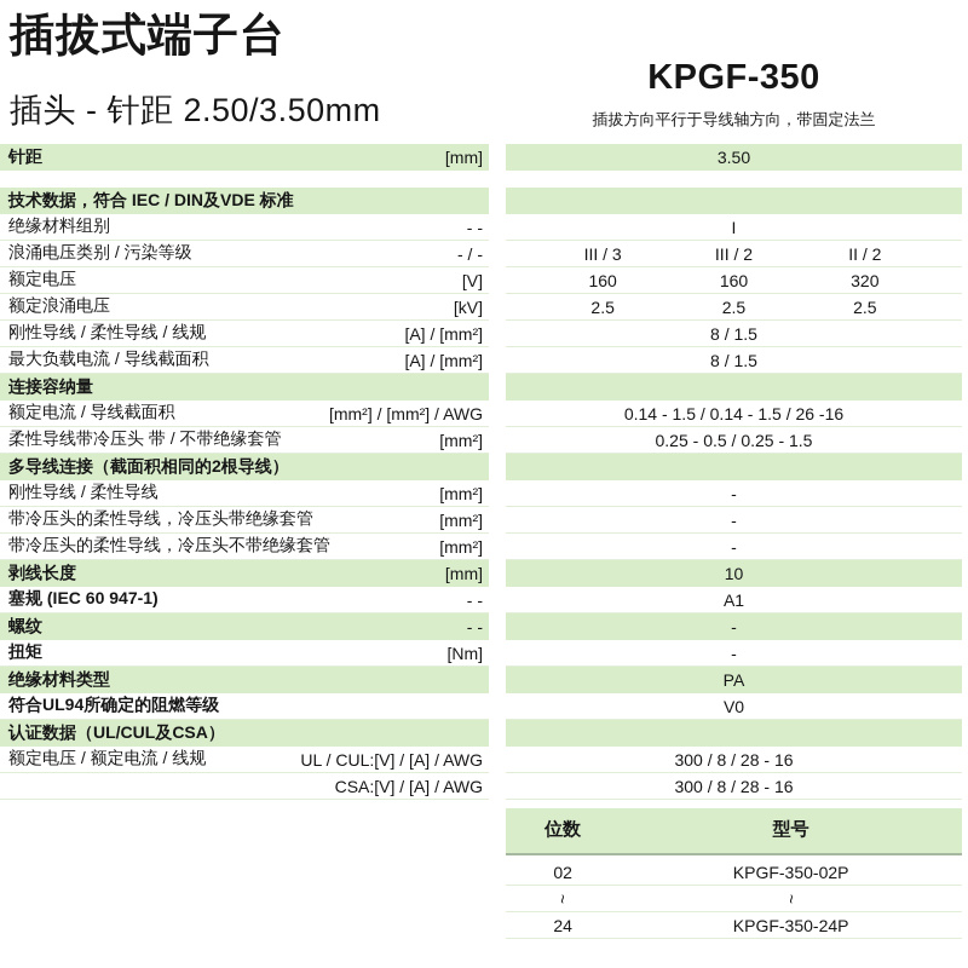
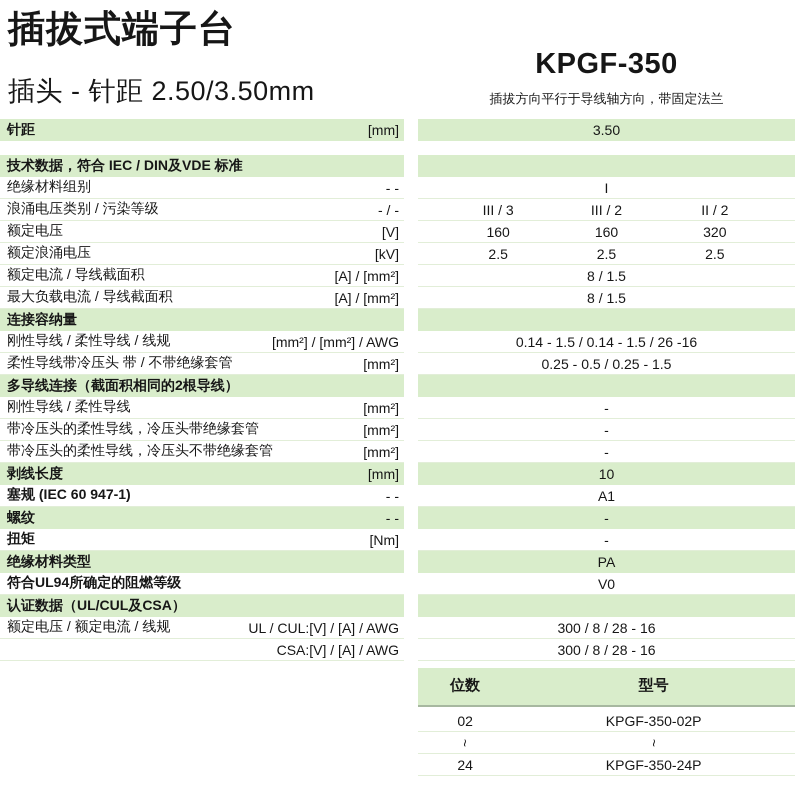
  插拔式端子台
  插头 - 针距 2.50/3.50mm
  KPGF-350
  插拔方向平行于导线轴方向，带固定法兰
  针距
  [mm]
  3.50
  技术数据，符合 IEC / DIN及VDE 标准
  绝缘材料组别
  - -
  I
  浪涌电压类别 / 污染等级
  - / -
  III / 3
  III / 2
  II / 2
  额定电压
  [V]
  160
  160
  320
  额定浪涌电压
  [kV]
  2.5
  2.5
  2.5
- 刚性导线 / 柔性导线 / 线规
+ 额定电流 / 导线截面积
  [A] / [mm²]
  8 / 1.5
  最大负载电流 / 导线截面积
  [A] / [mm²]
  8 / 1.5
  连接容纳量
- 额定电流 / 导线截面积
+ 刚性导线 / 柔性导线 / 线规
  [mm²] / [mm²] / AWG
  0.14 - 1.5 / 0.14 - 1.5 / 26 -16
  柔性导线带冷压头 带 / 不带绝缘套管
  [mm²]
  0.25 - 0.5 / 0.25 - 1.5
  多导线连接（截面积相同的2根导线）
  刚性导线 / 柔性导线
  [mm²]
  -
  带冷压头的柔性导线，冷压头带绝缘套管
  [mm²]
  -
  带冷压头的柔性导线，冷压头不带绝缘套管
  [mm²]
  -
  剥线长度
  [mm]
  10
  塞规 (IEC 60 947-1)
  - -
  A1
  螺纹
  - -
  -
  扭矩
  [Nm]
  -
  绝缘材料类型
  PA
  符合UL94所确定的阻燃等级
  V0
  认证数据（UL/CUL及CSA）
  额定电压 / 额定电流 / 线规
  UL / CUL:[V] / [A] / AWG
  300 / 8 / 28 - 16
  CSA:[V] / [A] / AWG
  300 / 8 / 28 - 16
  位数
  型号
  02
  KPGF-350-02P
  24
  KPGF-350-24P
